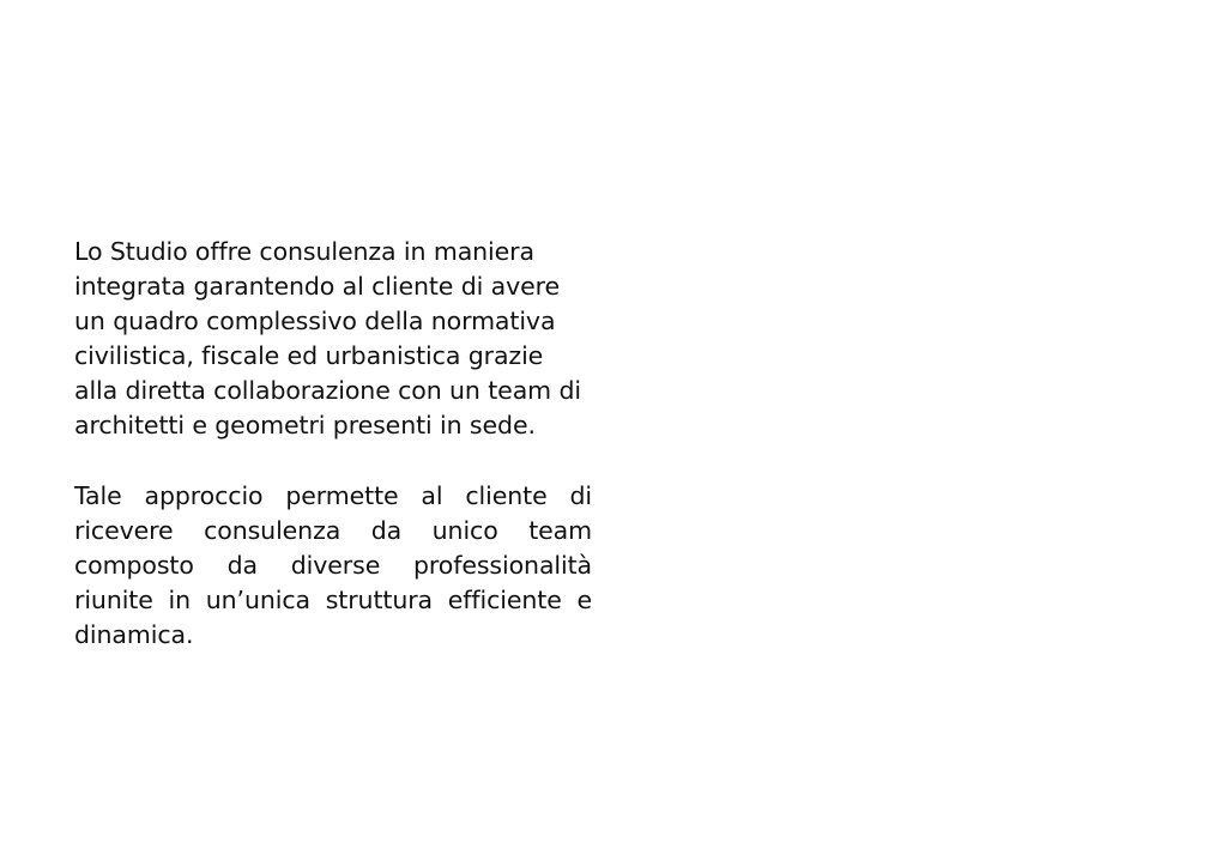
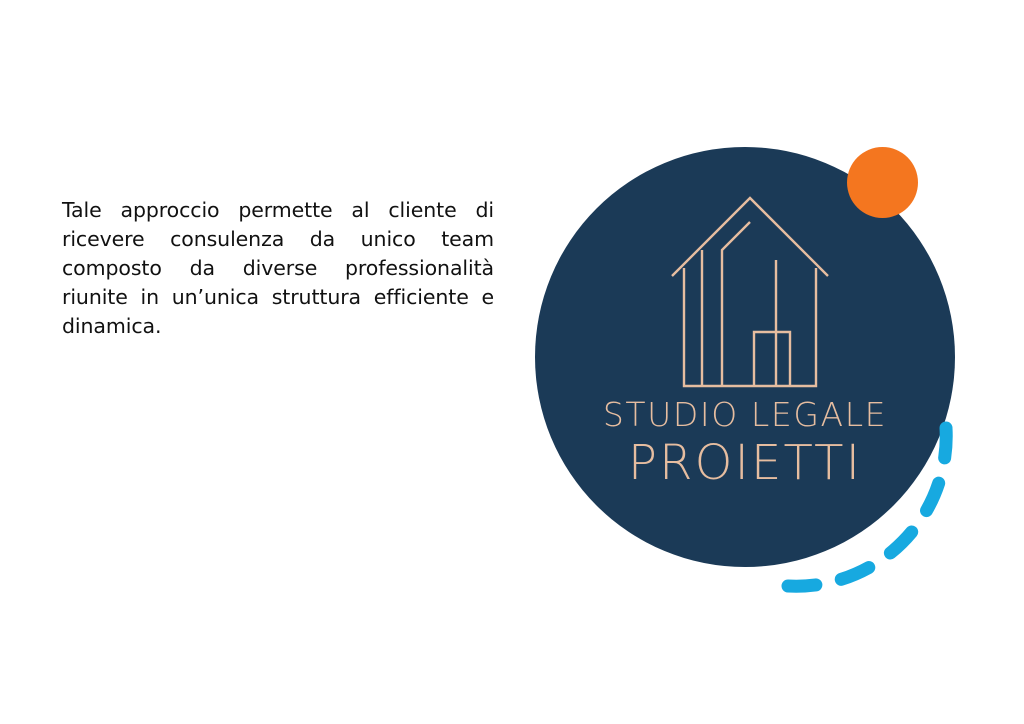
- Lo Studio offre consulenza in maniera integrata garantendo al cliente di avere un quadro complessivo della normativa civilistica, fiscale ed urbanistica grazie alla diretta collaborazione con un team di architetti e geometri presenti in sede.
  Tale approccio permette al cliente di ricevere consulenza da unico team composto da diverse professionalità riunite in un’unica struttura efficiente e dinamica.
+ STUDIO LEGALE
+ PROIETTI
